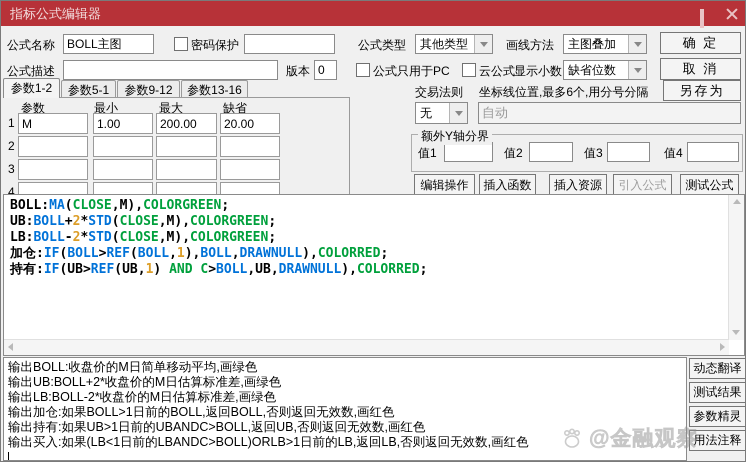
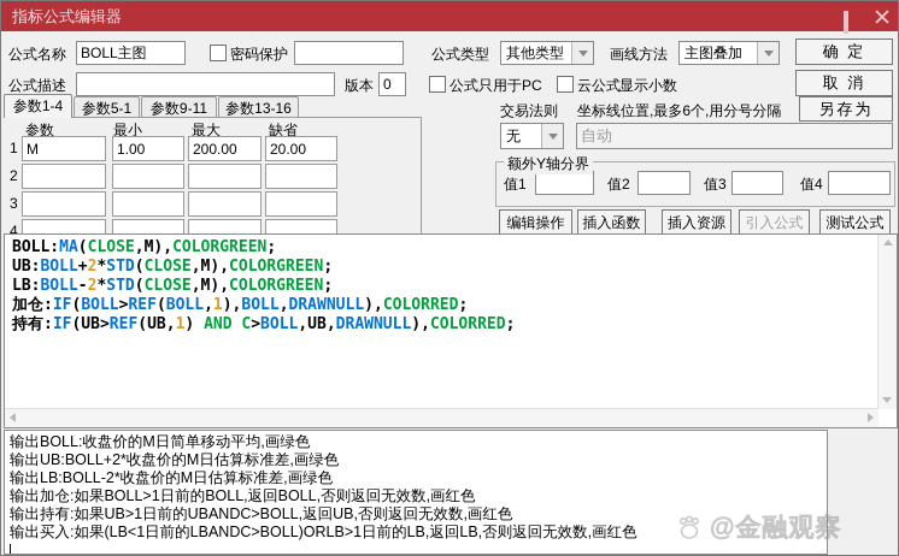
  指标公式编辑器
  公式名称
  BOLL主图
  密码保护
  公式类型
  其他类型
  画线方法
  主图叠加
  确 定
  公式描述
  版本
  0
  公式只用于PC
  云公式
  显示小数
- 缺省位数
  取 消
- 参数1-2
+ 参数1-4
  参数5-1
- 参数9-12
+ 参数9-11
  参数13-16
  交易法则
  坐标线位置,最多6个,用分号分隔
  另存为
  无
  自动
  参数
  最小
  最大
  缺省
  1
  M
  1.00
  200.00
  20.00
  2
  3
  4
  额外Y轴分界
  值1
  值2
  值3
  值4
  编辑操作
  插入函数
  插入资源
  引入公式
  测试公式
  BOLL:MA(CLOSE,M),COLORGREEN;
  UB:BOLL+2*STD(CLOSE,M),COLORGREEN;
  LB:BOLL-2*STD(CLOSE,M),COLORGREEN;
  加仓:IF(BOLL>REF(BOLL,1),BOLL,DRAWNULL),COLORRED;
  持有:IF(UB>REF(UB,1) AND C>BOLL,UB,DRAWNULL),COLORRED;
  输出BOLL:收盘价的M日简单移动平均,画绿色
  输出UB:BOLL+2*收盘价的M日估算标准差,画绿色
  输出LB:BOLL-2*收盘价的M日估算标准差,画绿色
  输出加仓:如果BOLL>1日前的BOLL,返回BOLL,否则返回无效数,画红色
  输出持有:如果UB>1日前的UBANDC>BOLL,返回UB,否则返回无效数,画红色
  输出买入:如果(LB<1日前的LBANDC>BOLL)ORLB>1日前的LB,返回LB,否则返回无效数,画红色
- 动态翻译
- 测试结果
- 参数精灵
- 用法注释
  @金融观察
